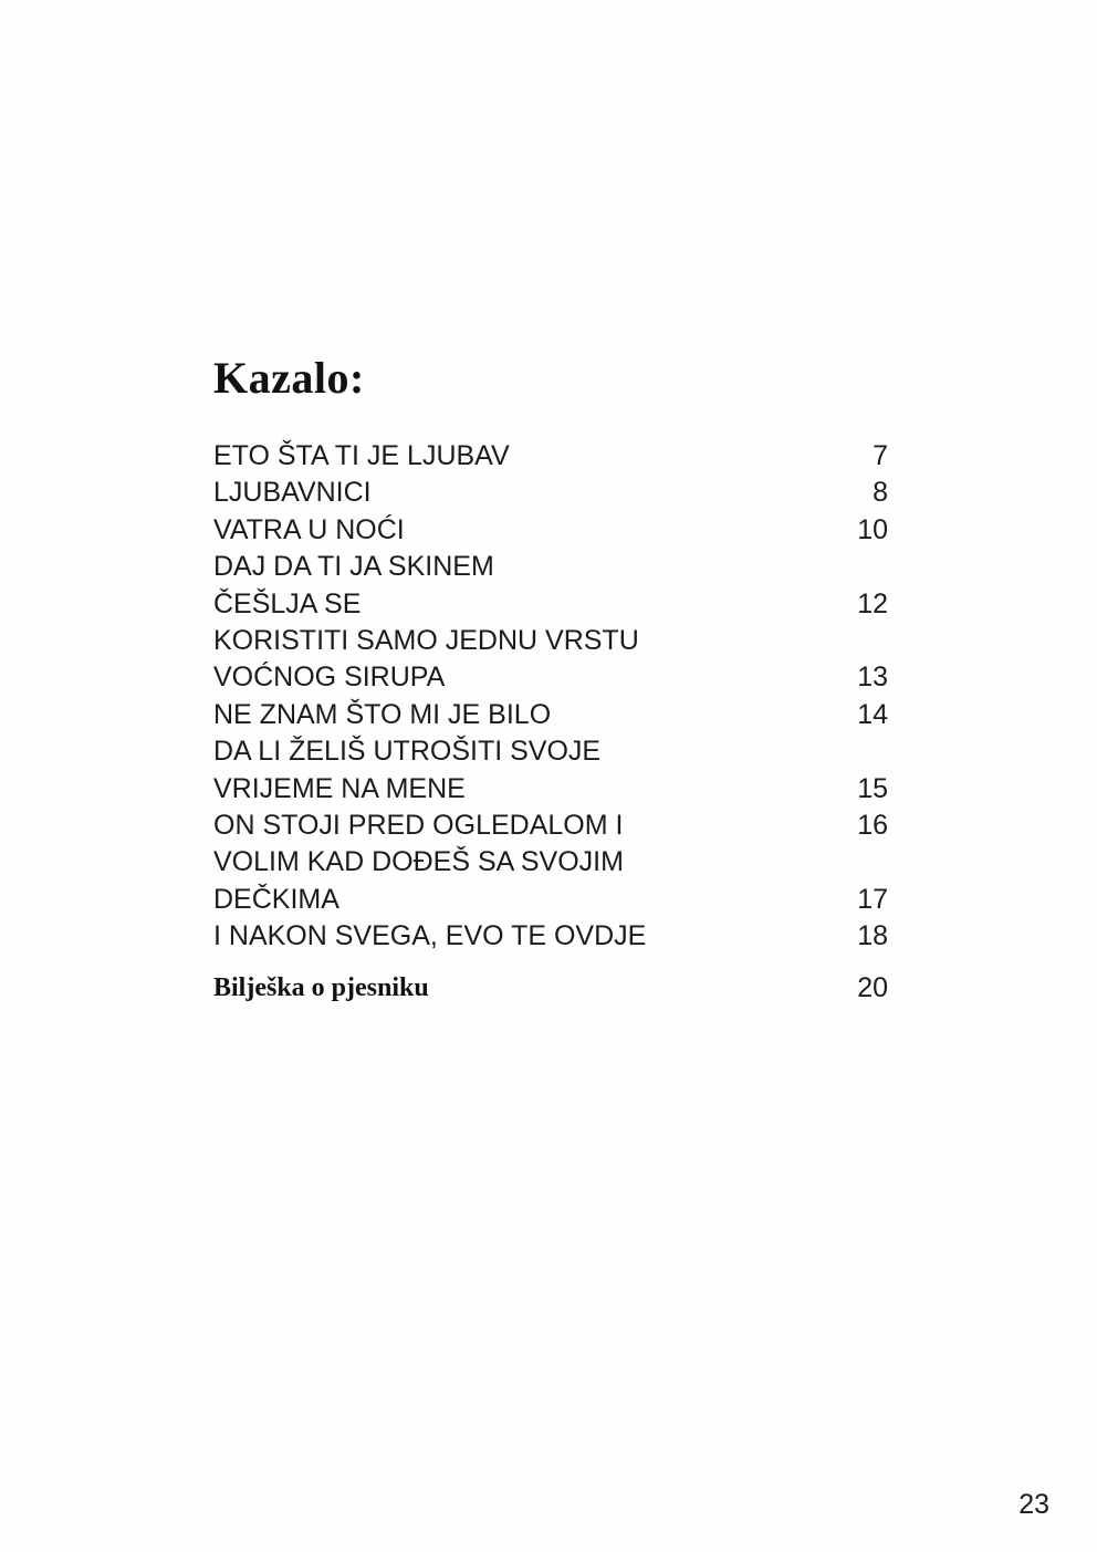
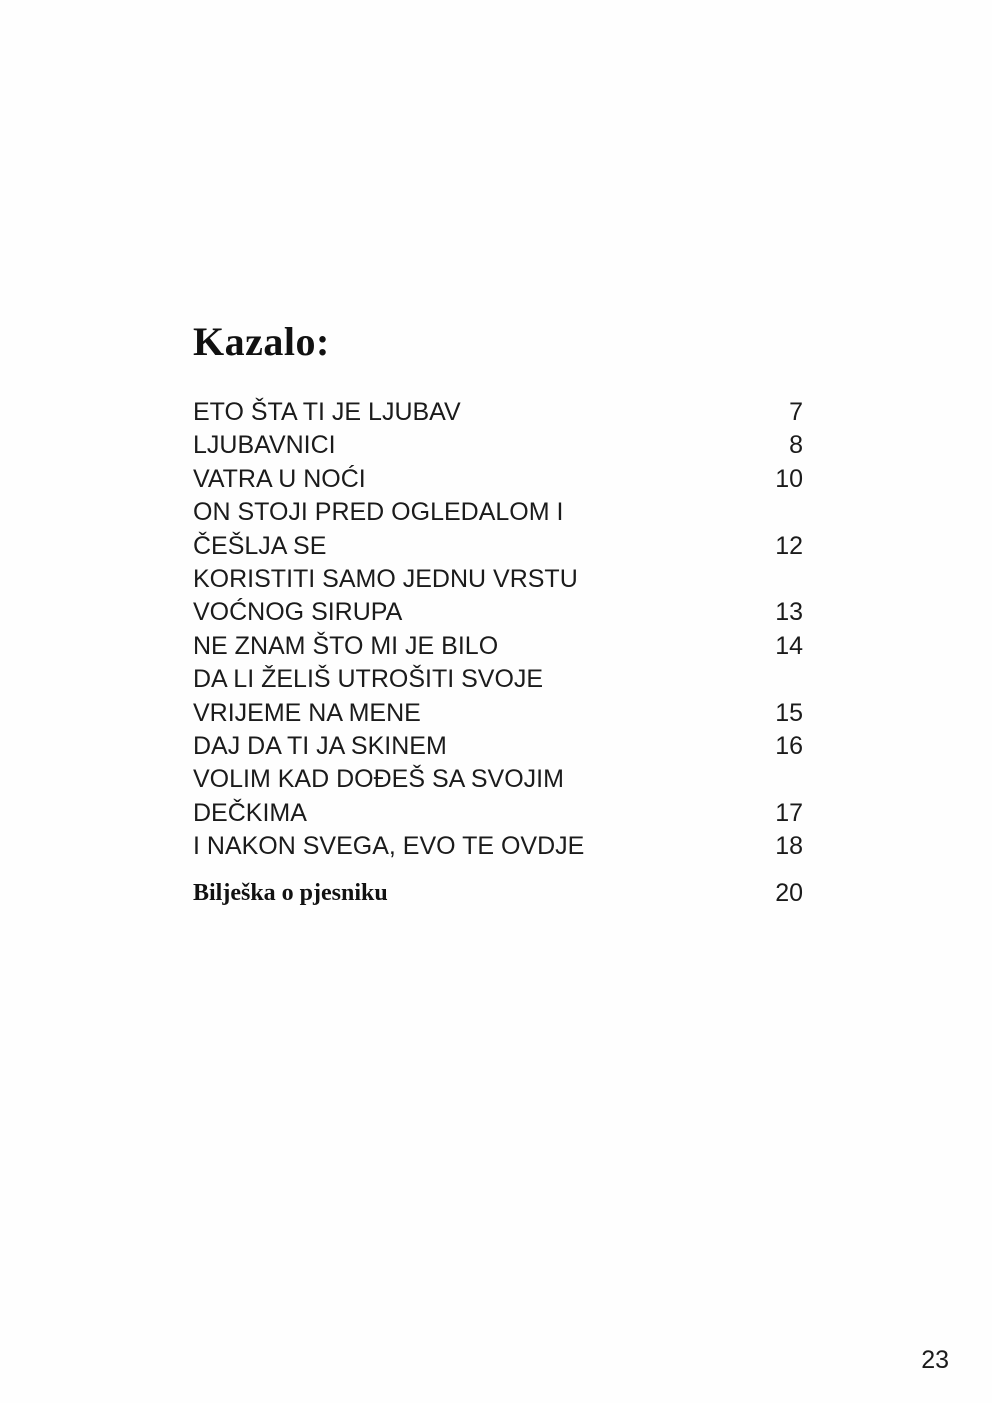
  Kazalo:
  ETO ŠTA TI JE LJUBAV
  7
  LJUBAVNICI
  8
  VATRA U NOĆI
  10
- DAJ DA TI JA SKINEM
+ ON STOJI PRED OGLEDALOM I
  ČEŠLJA SE
  12
  KORISTITI SAMO JEDNU VRSTU
  VOĆNOG SIRUPA
  13
  NE ZNAM ŠTO MI JE BILO
  14
  DA LI ŽELIŠ UTROŠITI SVOJE
  VRIJEME NA MENE
  15
- ON STOJI PRED OGLEDALOM I
+ DAJ DA TI JA SKINEM
  16
  VOLIM KAD DOĐEŠ SA SVOJIM
  DEČKIMA
  17
  I NAKON SVEGA, EVO TE OVDJE
  18
  Bilješka o pjesniku
  20
  23
